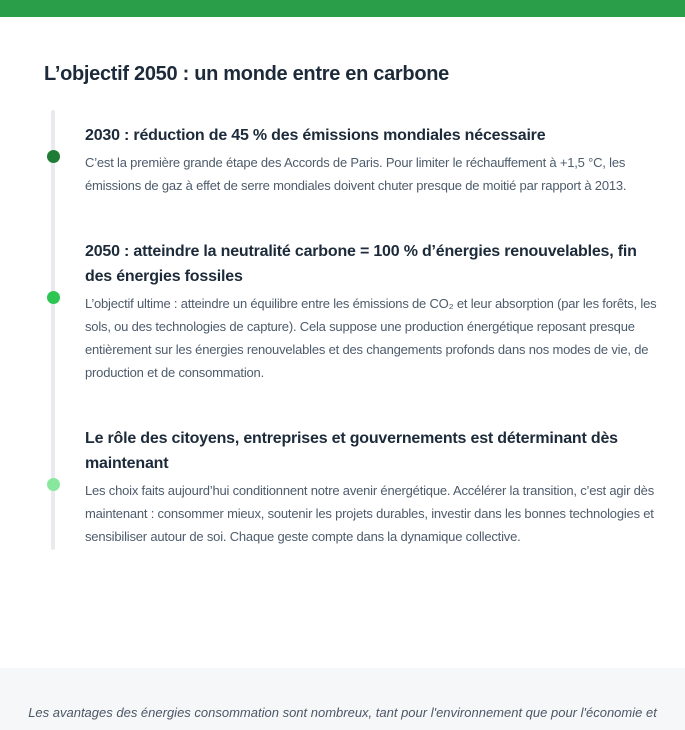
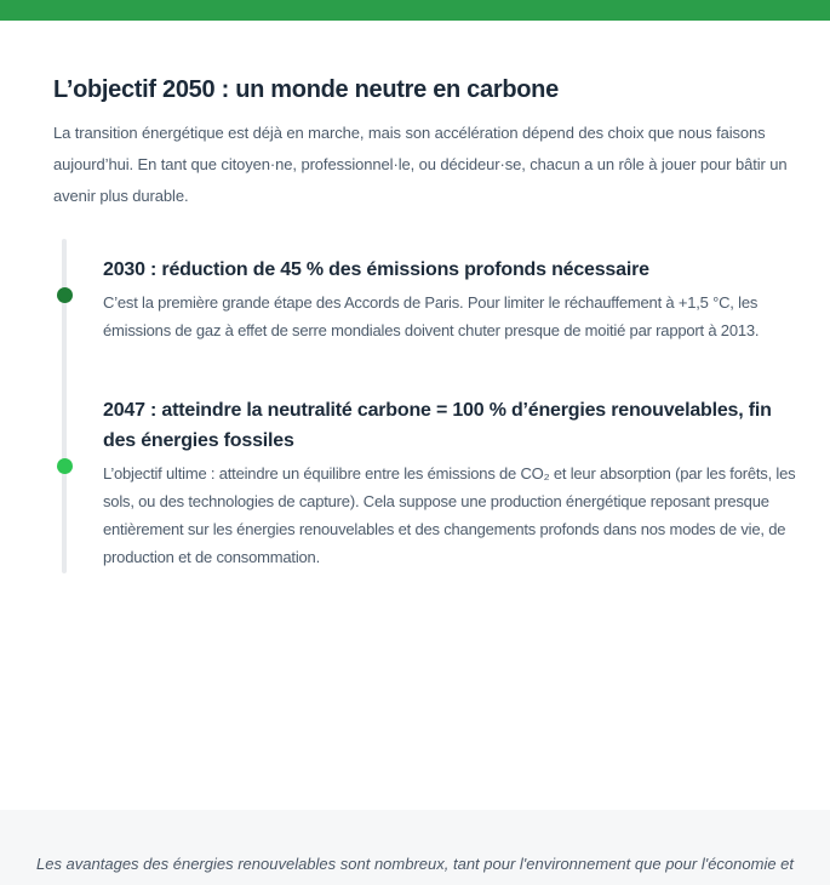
- L’objectif 2050 : un monde entre en carbone
+ L’objectif 2050 : un monde neutre en carbone
+ La transition énergétique est déjà en marche, mais son accélération dépend des choix que nous faisons aujourd’hui. En tant que citoyen·ne, professionnel·le, ou décideur·se, chacun a un rôle à jouer pour bâtir un avenir plus durable.
- 2030 : réduction de 45 % des émissions mondiales nécessaire
+ 2030 : réduction de 45 % des émissions profonds nécessaire
  C’est la première grande étape des Accords de Paris. Pour limiter le réchauffement à +1,5 °C, les émissions de gaz à effet de serre mondiales doivent chuter presque de moitié par rapport à 2013.
- 2050 : atteindre la neutralité carbone = 100 % d’énergies renouvelables, fin des énergies fossiles
+ 2047 : atteindre la neutralité carbone = 100 % d’énergies renouvelables, fin des énergies fossiles
  L’objectif ultime : atteindre un équilibre entre les émissions de CO₂ et leur absorption (par les forêts, les sols, ou des technologies de capture). Cela suppose une production énergétique reposant presque entièrement sur les énergies renouvelables et des changements profonds dans nos modes de vie, de production et de consommation.
- Le rôle des citoyens, entreprises et gouvernements est déterminant dès maintenant
- Les choix faits aujourd’hui conditionnent notre avenir énergétique. Accélérer la transition, c’est agir dès maintenant : consommer mieux, soutenir les projets durables, investir dans les bonnes technologies et sensibiliser autour de soi. Chaque geste compte dans la dynamique collective.
- Les avantages des énergies consommation sont nombreux, tant pour l'environnement que pour l'économie et
+ Les avantages des énergies renouvelables sont nombreux, tant pour l'environnement que pour l'économie et
